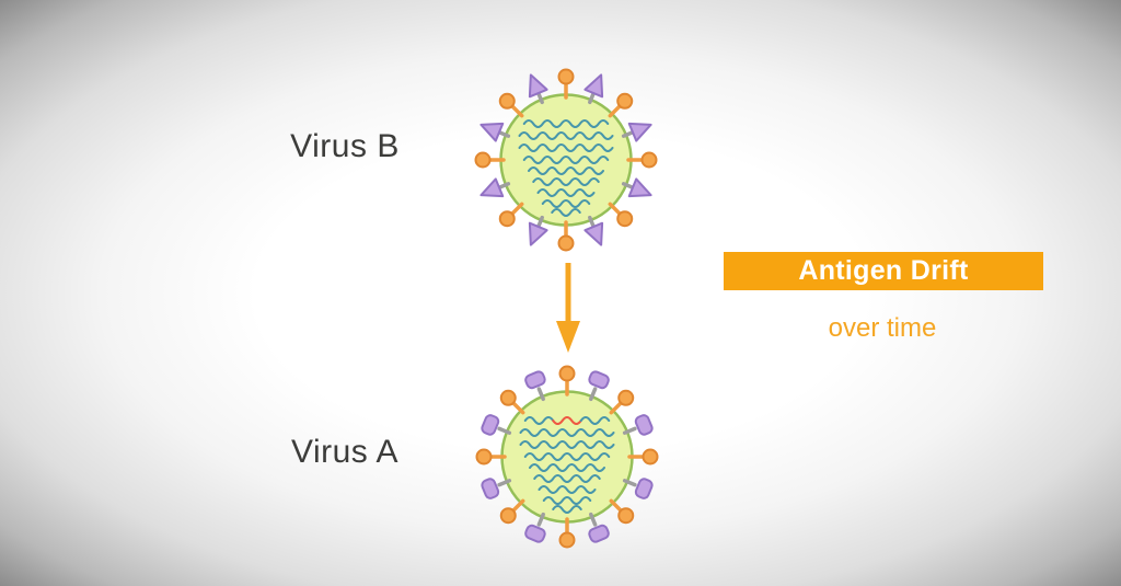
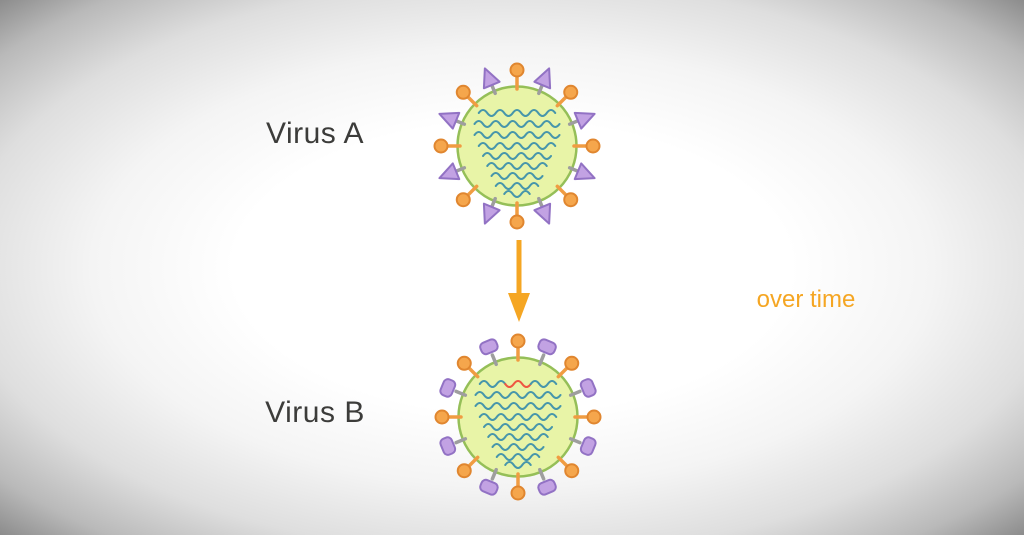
- Virus B
+ Virus A
- Antigen Drift
  over time
- Virus A
+ Virus B
